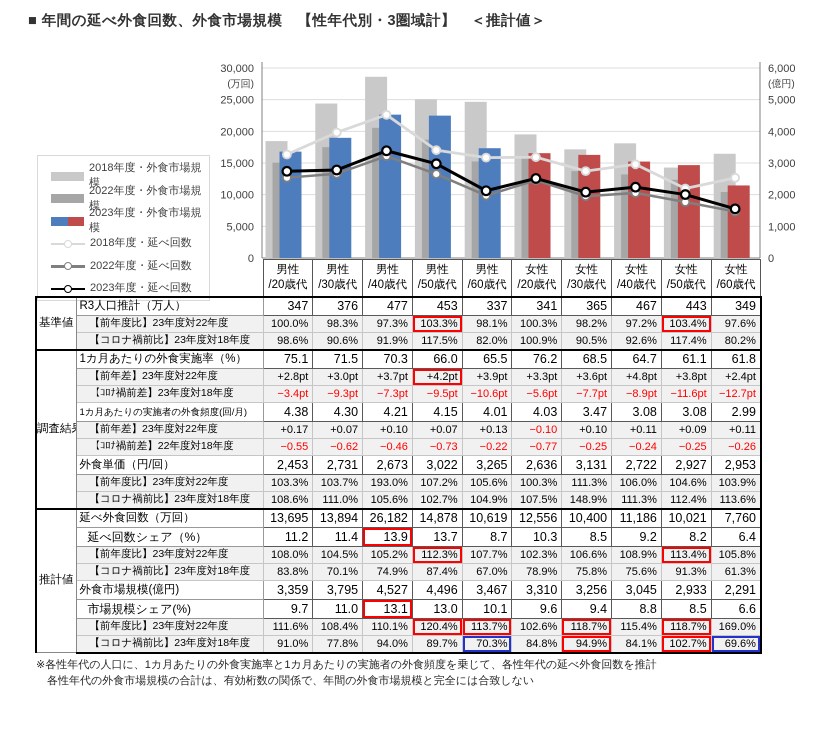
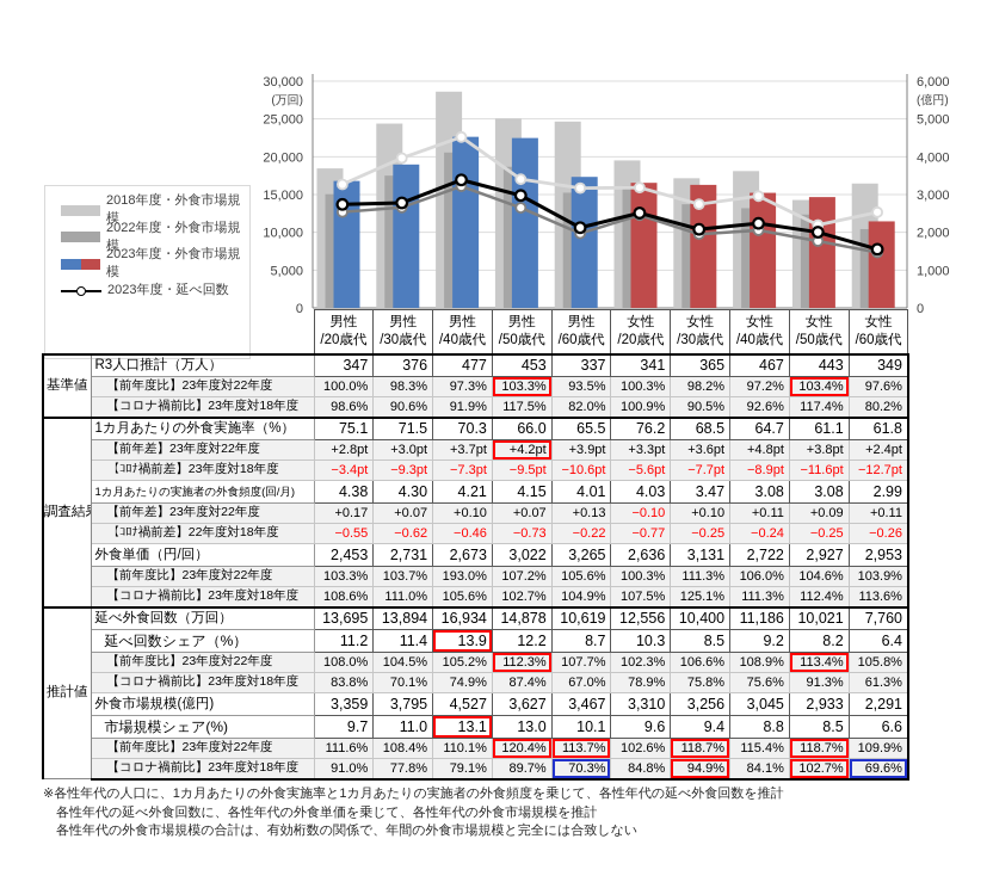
- ■ 年間の延べ外食回数、外食市場規模 【性年代別・3圏域計】 ＜推計値＞
  0
  5,000
  10,000
  15,000
  20,000
  25,000
  30,000
  (万回)
  0
  1,000
  2,000
  3,000
  4,000
  5,000
  6,000
  (億円)
  2018年度・外食市場規模
  2022年度・外食市場規模
  2023年度・外食市場規模
- 2018年度・延べ回数
- 2022年度・延べ回数
  2023年度・延べ回数
  	男性/20歳代	男性/30歳代	男性/40歳代	男性/50歳代	男性/60歳代	女性/20歳代	女性/30歳代	女性/40歳代	女性/50歳代	女性/60歳代
  基準値	R3人口推計（万人）	347	376	477	453	337	341	365	467	443	349
- 【前年度比】23年度対22年度	100.0%	98.3%	97.3%	103.3%	98.1%	100.3%	98.2%	97.2%	103.4%	97.6%
+ 【前年度比】23年度対22年度	100.0%	98.3%	97.3%	103.3%	93.5%	100.3%	98.2%	97.2%	103.4%	97.6%
  【コロナ禍前比】23年度対18年度	98.6%	90.6%	91.9%	117.5%	82.0%	100.9%	90.5%	92.6%	117.4%	80.2%
  調査結	1カ月あたりの外食実施率（%）	75.1	71.5	70.3	66.0	65.5	76.2	68.5	64.7	61.1	61.8
  【前年差】23年度対22年度	+2.8pt	+3.0pt	+3.7pt	+4.2pt	+3.9pt	+3.3pt	+3.6pt	+4.8pt	+3.8pt	+2.4pt
  【ｺﾛﾅ禍前差】23年度対18年度	−3.4pt	−9.3pt	−7.3pt	−9.5pt	−10.6pt	−5.6pt	−7.7pt	−8.9pt	−11.6pt	−12.7pt
  1カ月あたりの実施者の外食頻度(回/月)	4.38	4.30	4.21	4.15	4.01	4.03	3.47	3.08	3.08	2.99
  【前年差】23年度対22年度	+0.17	+0.07	+0.10	+0.07	+0.13	−0.10	+0.10	+0.11	+0.09	+0.11
  【ｺﾛﾅ禍前差】22年度対18年度	−0.55	−0.62	−0.46	−0.73	−0.22	−0.77	−0.25	−0.24	−0.25	−0.26
  外食単価（円/回）	2,453	2,731	2,673	3,022	3,265	2,636	3,131	2,722	2,927	2,953
  【前年度比】23年度対22年度	103.3%	103.7%	193.0%	107.2%	105.6%	100.3%	111.3%	106.0%	104.6%	103.9%
- 【コロナ禍前比】23年度対18年度	108.6%	111.0%	105.6%	102.7%	104.9%	107.5%	148.9%	111.3%	112.4%	113.6%
+ 【コロナ禍前比】23年度対18年度	108.6%	111.0%	105.6%	102.7%	104.9%	107.5%	125.1%	111.3%	112.4%	113.6%
- 推計値	延べ外食回数（万回）	13,695	13,894	26,182	14,878	10,619	12,556	10,400	11,186	10,021	7,760
+ 推計値	延べ外食回数（万回）	13,695	13,894	16,934	14,878	10,619	12,556	10,400	11,186	10,021	7,760
- 延べ回数シェア（%）	11.2	11.4	13.9	13.7	8.7	10.3	8.5	9.2	8.2	6.4
+ 延べ回数シェア（%）	11.2	11.4	13.9	12.2	8.7	10.3	8.5	9.2	8.2	6.4
  【前年度比】23年度対22年度	108.0%	104.5%	105.2%	112.3%	107.7%	102.3%	106.6%	108.9%	113.4%	105.8%
  【コロナ禍前比】23年度対18年度	83.8%	70.1%	74.9%	87.4%	67.0%	78.9%	75.8%	75.6%	91.3%	61.3%
- 外食市場規模(億円)	3,359	3,795	4,527	4,496	3,467	3,310	3,256	3,045	2,933	2,291
+ 外食市場規模(億円)	3,359	3,795	4,527	3,627	3,467	3,310	3,256	3,045	2,933	2,291
  市場規模シェア(%)	9.7	11.0	13.1	13.0	10.1	9.6	9.4	8.8	8.5	6.6
- 【前年度比】23年度対22年度	111.6%	108.4%	110.1%	120.4%	113.7%	102.6%	118.7%	115.4%	118.7%	169.0%
+ 【前年度比】23年度対22年度	111.6%	108.4%	110.1%	120.4%	113.7%	102.6%	118.7%	115.4%	118.7%	109.9%
- 【コロナ禍前比】23年度対18年度	91.0%	77.8%	94.0%	89.7%	70.3%	84.8%	94.9%	84.1%	102.7%	69.6%
+ 【コロナ禍前比】23年度対18年度	91.0%	77.8%	79.1%	89.7%	70.3%	84.8%	94.9%	84.1%	102.7%	69.6%
  ※各性年代の人口に、1カ月あたりの外食実施率と1カ月あたりの実施者の外食頻度を乗じて、各性年代の延べ外食回数を推計
+ 各性年代の延べ外食回数に、各性年代の外食単価を乗じて、各性年代の外食市場規模を推計
  各性年代の外食市場規模の合計は、有効桁数の関係で、年間の外食市場規模と完全には合致しない
